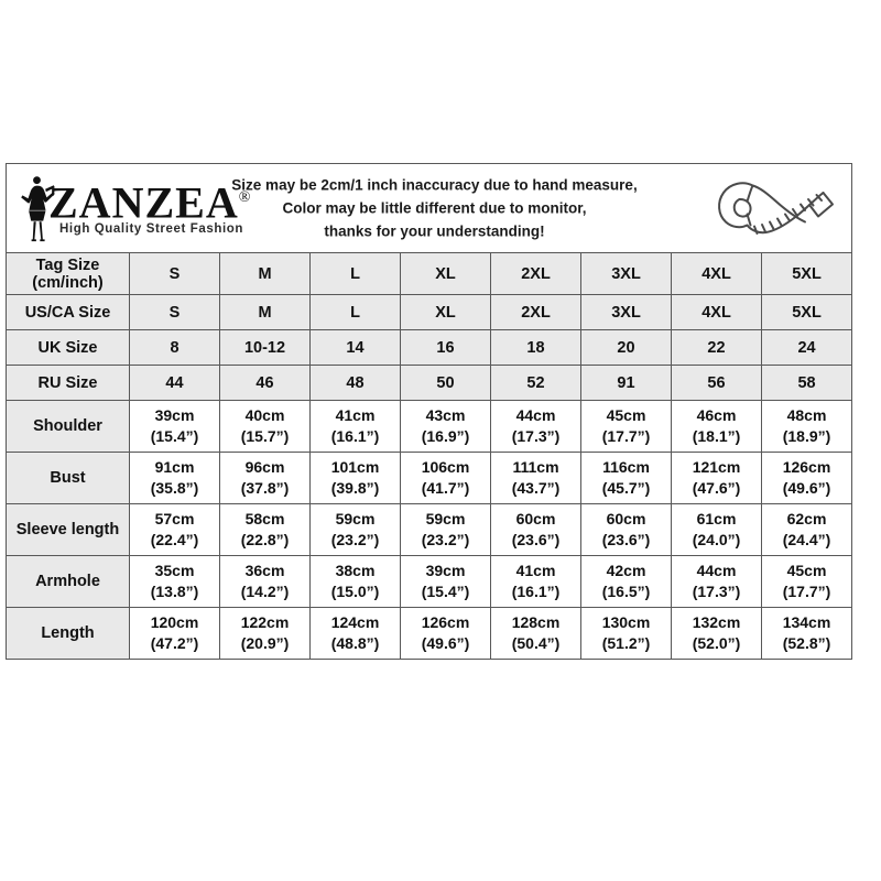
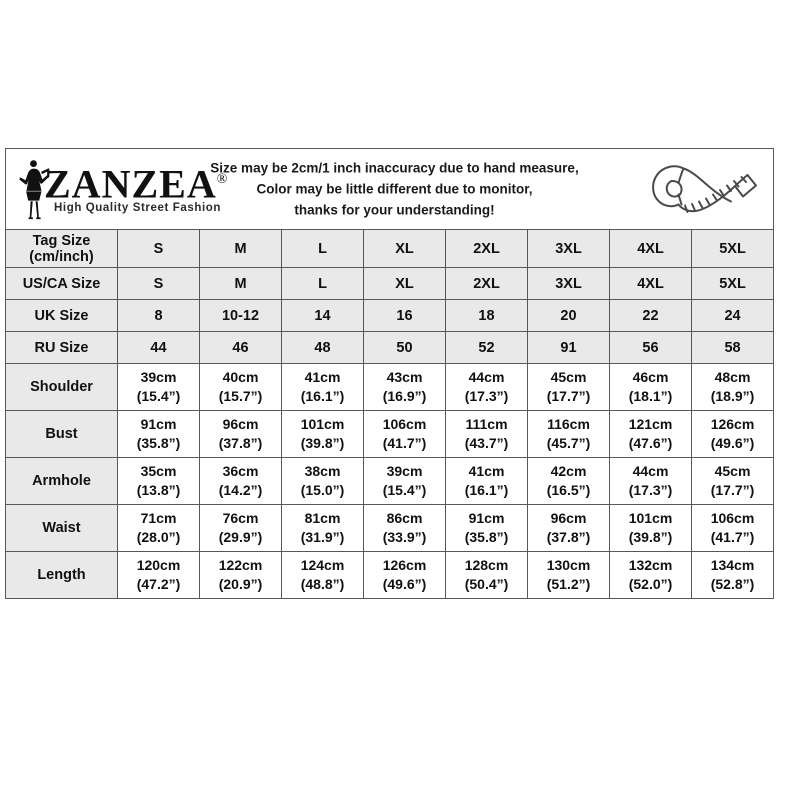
  ZANZEA® High Quality Street Fashion Size may be 2cm/1 inch inaccuracy due to hand measure, Color may be little different due to monitor, thanks for your understanding!
  Tag Size(cm/inch)	S	M	L	XL	2XL	3XL	4XL	5XL
  US/CA Size	S	M	L	XL	2XL	3XL	4XL	5XL
  UK Size	8	10-12	14	16	18	20	22	24
  RU Size	44	46	48	50	52	91	56	58
  Shoulder	39cm(15.4”)	40cm(15.7”)	41cm(16.1”)	43cm(16.9”)	44cm(17.3”)	45cm(17.7”)	46cm(18.1”)	48cm(18.9”)
  Bust	91cm(35.8”)	96cm(37.8”)	101cm(39.8”)	106cm(41.7”)	111cm(43.7”)	116cm(45.7”)	121cm(47.6”)	126cm(49.6”)
- Sleeve length	57cm(22.4”)	58cm(22.8”)	59cm(23.2”)	59cm(23.2”)	60cm(23.6”)	60cm(23.6”)	61cm(24.0”)	62cm(24.4”)
  Armhole	35cm(13.8”)	36cm(14.2”)	38cm(15.0”)	39cm(15.4”)	41cm(16.1”)	42cm(16.5”)	44cm(17.3”)	45cm(17.7”)
+ Waist	71cm(28.0”)	76cm(29.9”)	81cm(31.9”)	86cm(33.9”)	91cm(35.8”)	96cm(37.8”)	101cm(39.8”)	106cm(41.7”)
  Length	120cm(47.2”)	122cm(20.9”)	124cm(48.8”)	126cm(49.6”)	128cm(50.4”)	130cm(51.2”)	132cm(52.0”)	134cm(52.8”)
